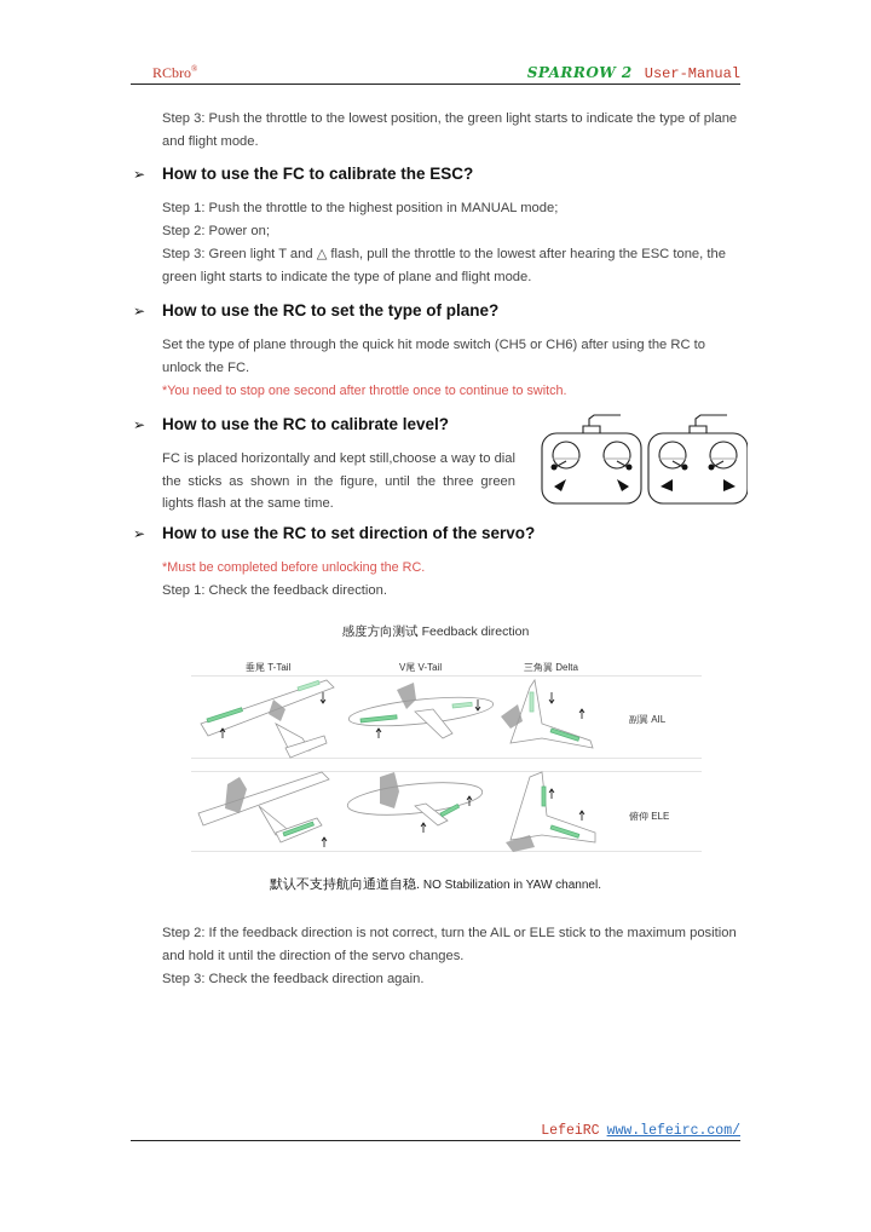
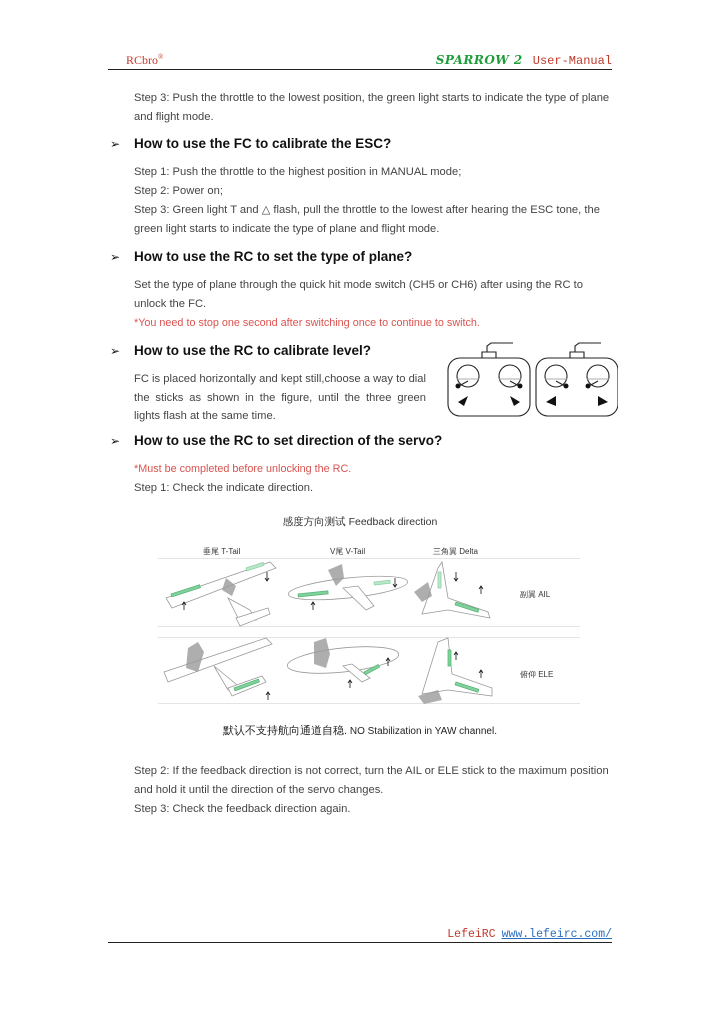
  RCbro®
  SPARROW 2 User-Manual
  Step 3: Push the throttle to the lowest position, the green light starts to indicate the type of plane and flight mode.
  ➢
  How to use the FC to calibrate the ESC?
  Step 1: Push the throttle to the highest position in MANUAL mode;
  Step 2: Power on;
  Step 3: Green light T and △ flash, pull the throttle to the lowest after hearing the ESC tone, the green light starts to indicate the type of plane and flight mode.
  ➢
  How to use the RC to set the type of plane?
  Set the type of plane through the quick hit mode switch (CH5 or CH6) after using the RC to unlock the FC.
- *You need to stop one second after throttle once to continue to switch.
+ *You need to stop one second after switching once to continue to switch.
  ➢
  How to use the RC to calibrate level?
  FC is placed horizontally and kept still,choose a way to dial the sticks as shown in the figure, until the three green lights flash at the same time.
  ➢
  How to use the RC to set direction of the servo?
  *Must be completed before unlocking the RC.
- Step 1: Check the feedback direction.
+ Step 1: Check the indicate direction.
  感度方向测试 Feedback direction
  垂尾 T-Tail
  V尾 V-Tail
  三角翼 Delta
  副翼 AIL
  俯仰 ELE
  默认不支持航向通道自稳. NO Stabilization in YAW channel.
  Step 2: If the feedback direction is not correct, turn the AIL or ELE stick to the maximum position and hold it until the direction of the servo changes.
  Step 3: Check the feedback direction again.
  LefeiRC www.lefeirc.com/
